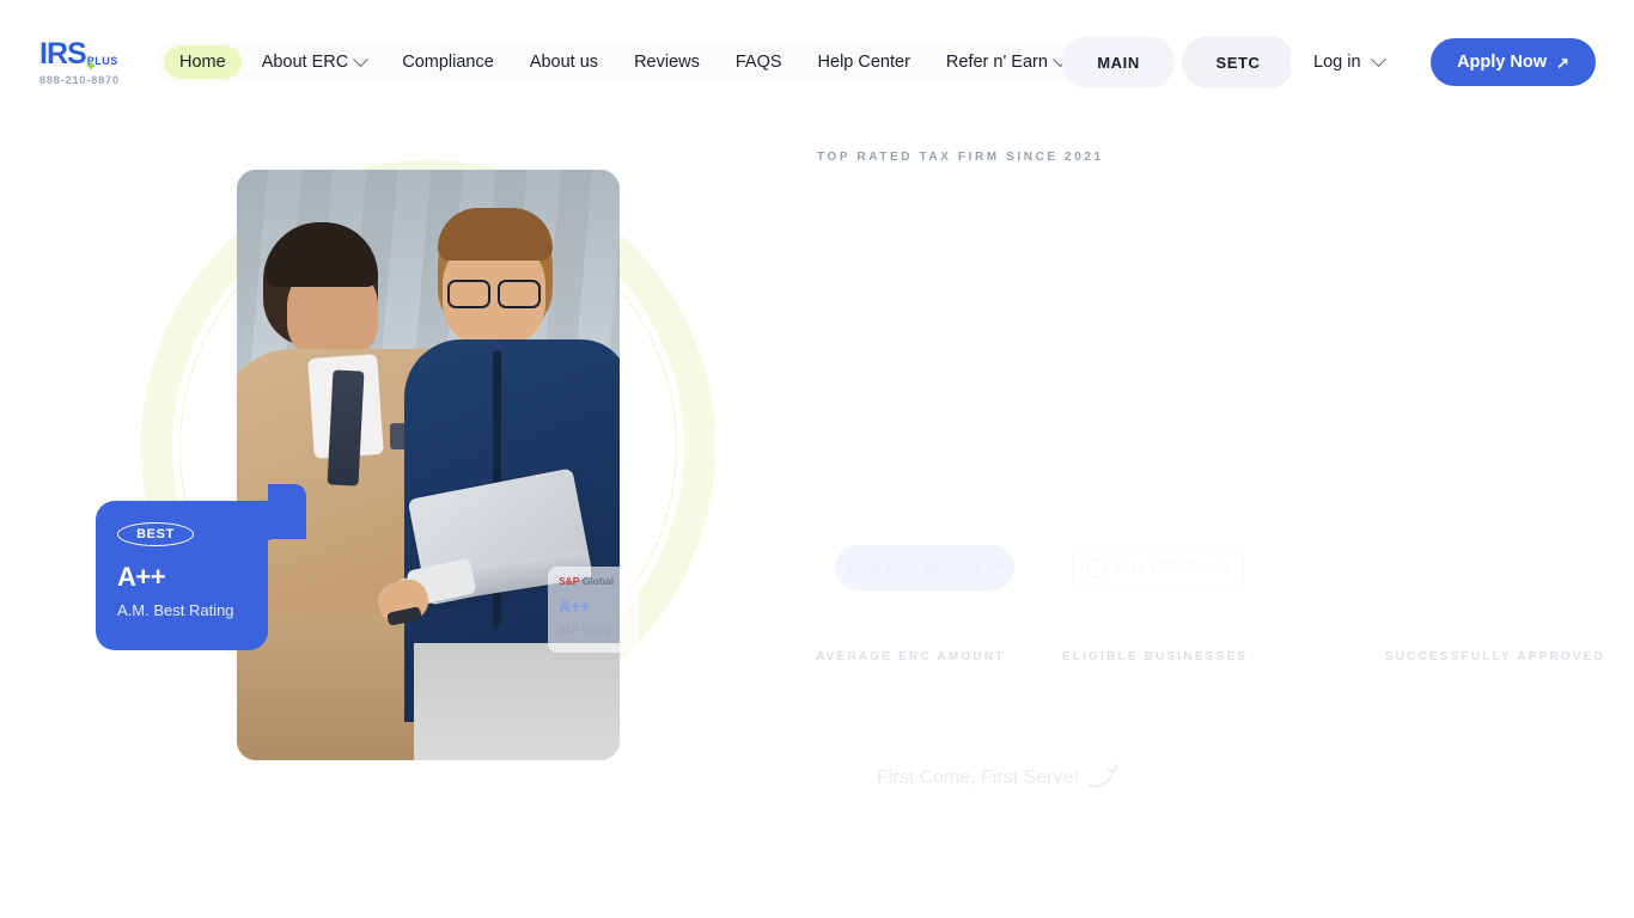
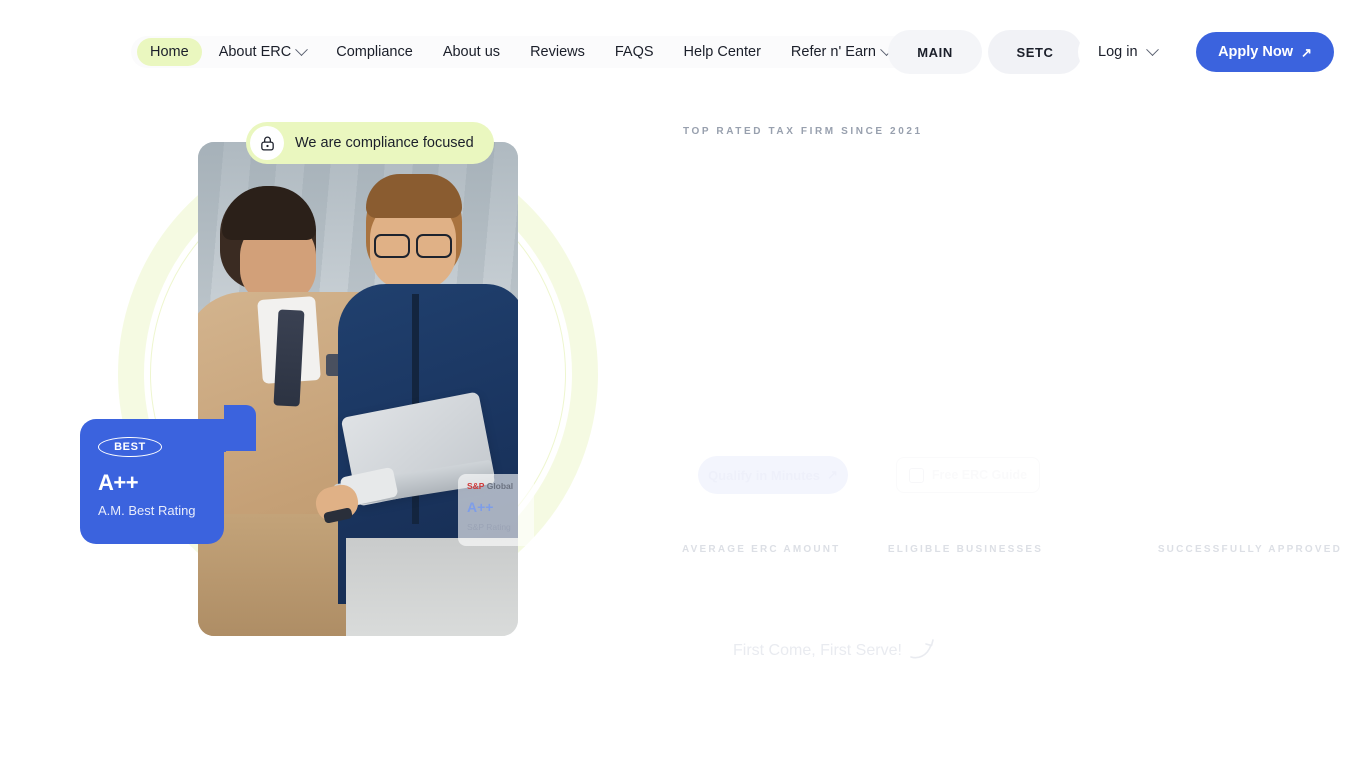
- IRS
- ✦
- PLUS
- 888-210-8870
  Home
  About ERC
  Compliance
  About us
  Reviews
  FAQS
  Help Center
  Refer n' Earn
  MAIN
  SETC
  Log in
  Apply Now
  ↗
+ We are compliance focused
  BEST
  A++
  A.M. Best Rating
  S&P Global
  A++
  TOP RATED TAX FIRM SINCE 2021
  AVERAGE ERC AMOUNT
  ELIGIBLE BUSINESSES
  SUCCESSFULLY APPROVED
